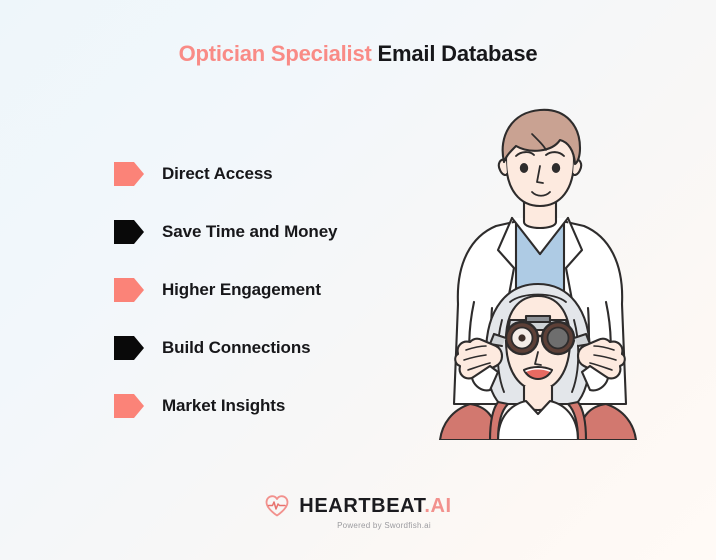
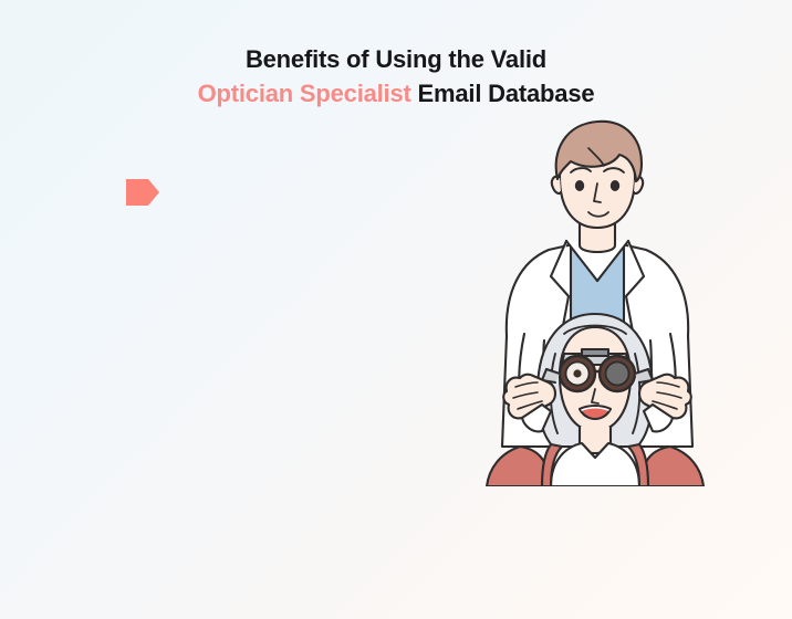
+ Benefits of Using the Valid
  Optician Specialist Email Database
- Direct Access
- Save Time and Money
- Higher Engagement
- Build Connections
- Market Insights
- HEARTBEAT.AI
- Powered by Swordfish.ai
